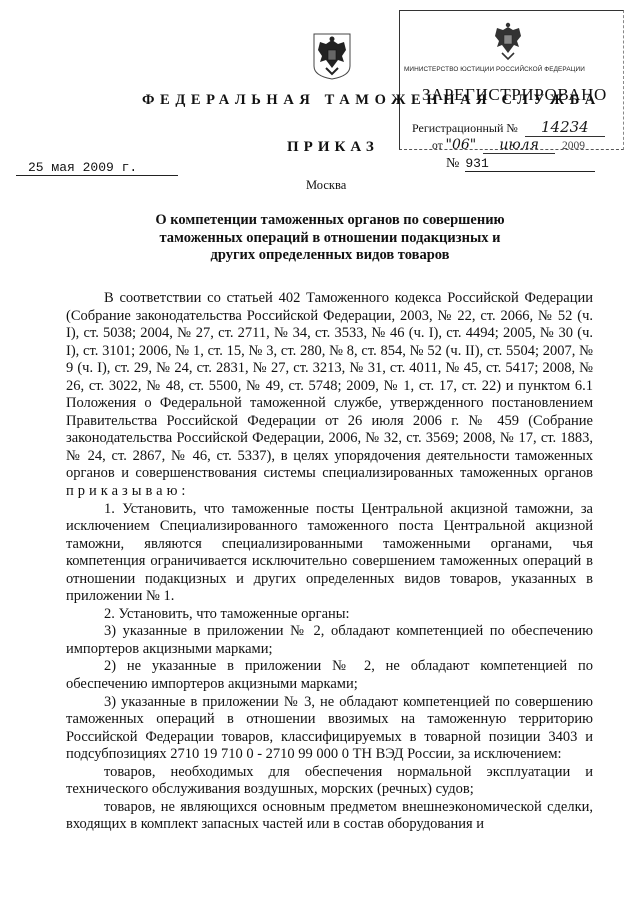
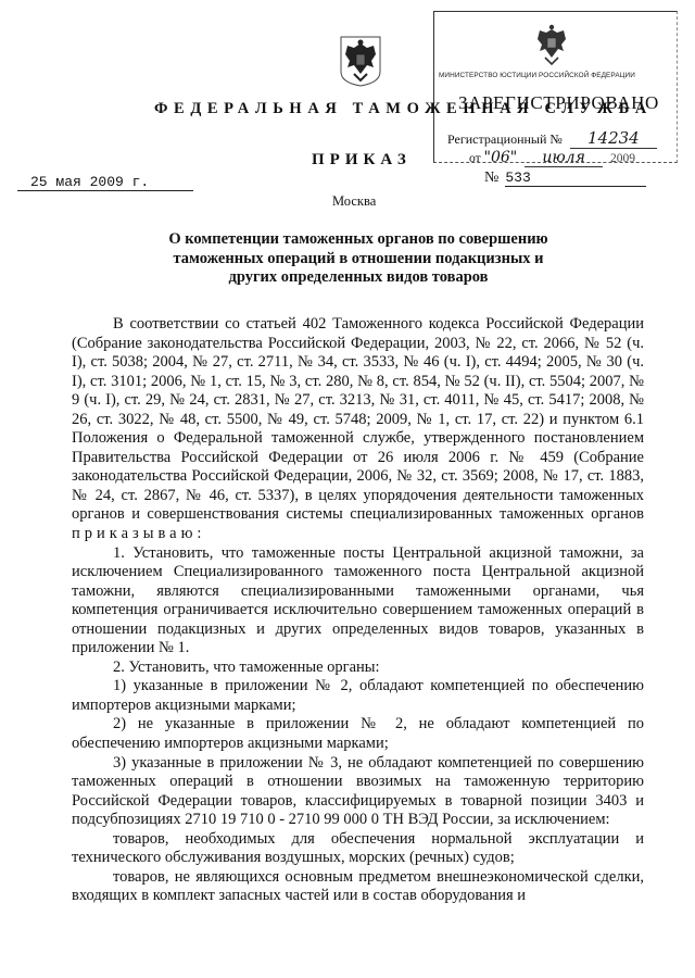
  ЗАРЕГИСТРИРОВАНО
  Регистрационный № 14234
  от "06" июля 2009
  ФЕДЕРАЛЬНАЯ ТАМОЖЕННАЯ СЛУЖБА
  ПРИКАЗ
  25 мая 2009 г.
- № 931
+ № 533
  Москва
  О компетенции таможенных органов по совершению
  таможенных операций в отношении подакцизных и
  других определенных видов товаров
  В соответствии со статьей 402 Таможенного кодекса Российской Федерации (Собрание законодательства Российской Федерации, 2003, № 22, ст. 2066, № 52 (ч. I), ст. 5038; 2004, № 27, ст. 2711, № 34, ст. 3533, № 46 (ч. I), ст. 4494; 2005, № 30 (ч. I), ст. 3101; 2006, № 1, ст. 15, № 3, ст. 280, № 8, ст. 854, № 52 (ч. II), ст. 5504; 2007, № 9 (ч. I), ст. 29, № 24, ст. 2831, № 27, ст. 3213, № 31, ст. 4011, № 45, ст. 5417; 2008, № 26, ст. 3022, № 48, ст. 5500, № 49, ст. 5748; 2009, № 1, ст. 17, ст. 22) и пунктом 6.1 Положения о Федеральной таможенной службе, утвержденного постановлением Правительства Российской Федерации от 26 июля 2006 г. № 459 (Собрание законодательства Российской Федерации, 2006, № 32, ст. 3569; 2008, № 17, ст. 1883, № 24, ст. 2867, № 46, ст. 5337), в целях упорядочения деятельности таможенных органов и совершенствования системы специализированных таможенных органов приказываю:
  1. Установить, что таможенные посты Центральной акцизной таможни, за исключением Специализированного таможенного поста Центральной акцизной таможни, являются специализированными таможенными органами, чья компетенция ограничивается исключительно совершением таможенных операций в отношении подакцизных и других определенных видов товаров, указанных в приложении № 1.
  2. Установить, что таможенные органы:
- 3) указанные в приложении № 2, обладают компетенцией по обеспечению импортеров акцизными марками;
+ 1) указанные в приложении № 2, обладают компетенцией по обеспечению импортеров акцизными марками;
  2) не указанные в приложении № 2, не обладают компетенцией по обеспечению импортеров акцизными марками;
  3) указанные в приложении № 3, не обладают компетенцией по совершению таможенных операций в отношении ввозимых на таможенную территорию Российской Федерации товаров, классифицируемых в товарной позиции 3403 и подсубпозициях 2710 19 710 0 - 2710 99 000 0 ТН ВЭД России, за исключением:
  товаров, необходимых для обеспечения нормальной эксплуатации и технического обслуживания воздушных, морских (речных) судов;
  товаров, не являющихся основным предметом внешнеэкономической сделки, входящих в комплект запасных частей или в состав оборудования и
